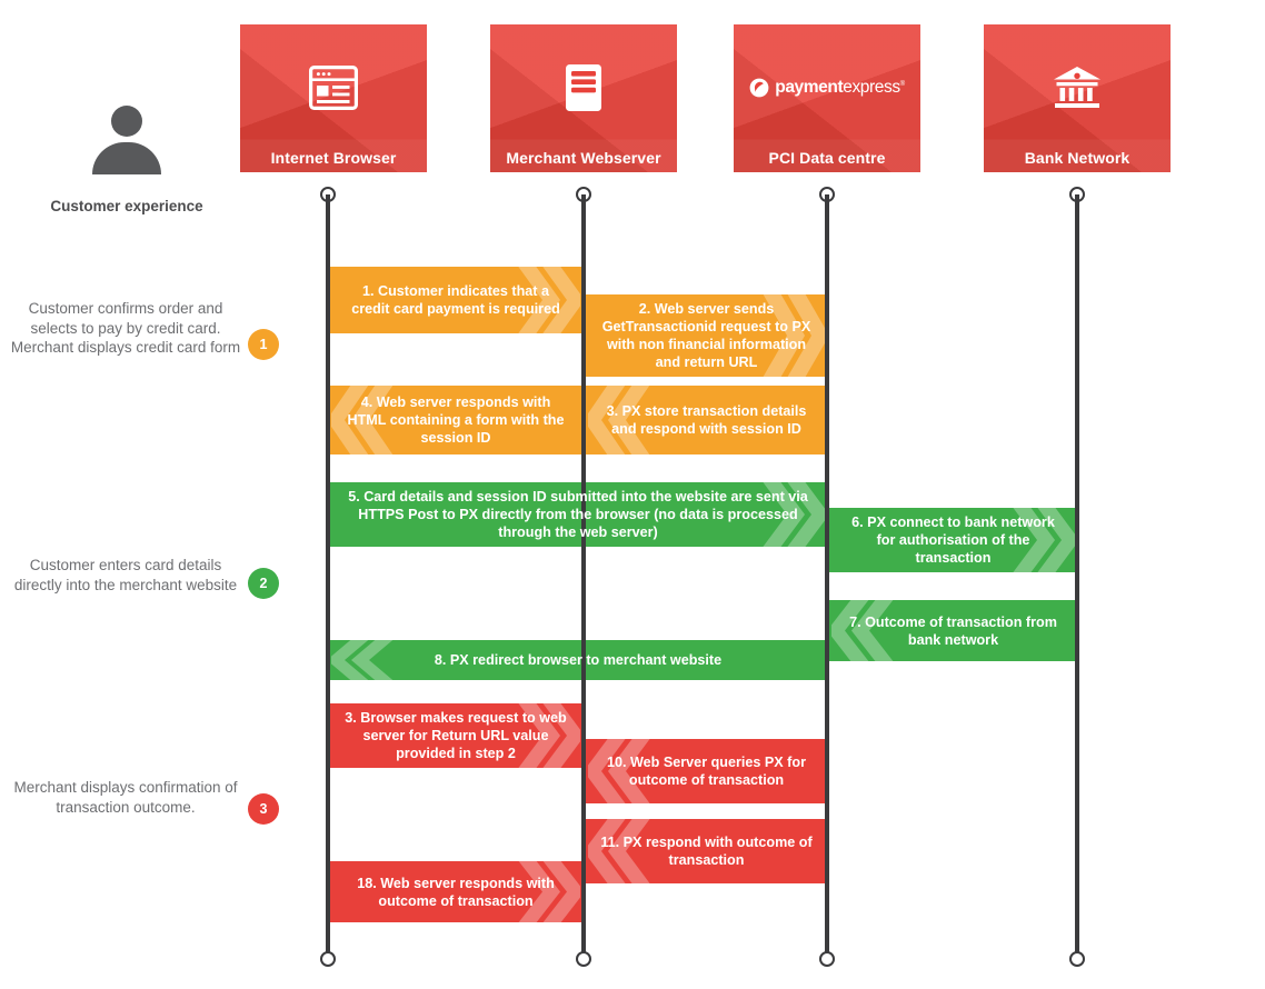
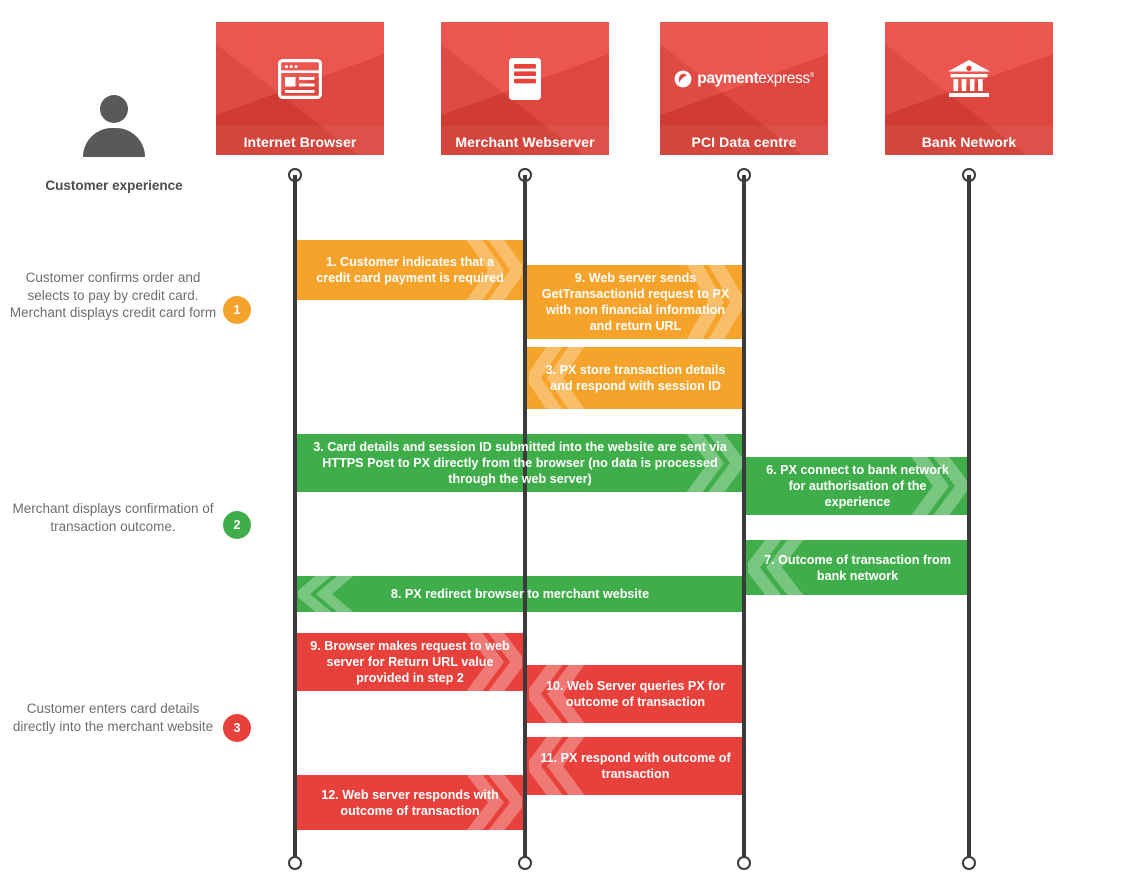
  Customer experience
  Internet Browser
  Merchant Webserver
  paymentexpress
  PCI Data centre
  Bank Network
  Customer confirms order and selects to pay by credit card. Merchant displays credit card form
  1
- Customer enters card details directly into the merchant website
+ Merchant displays confirmation of transaction outcome.
  2
- Merchant displays confirmation of transaction outcome.
+ Customer enters card details directly into the merchant website
  3
  1. Customer indicates that a credit card payment is required
- 2. Web server sends GetTransactionid request to PX with non financial information and return URL
+ 9. Web server sends GetTransactionid request to PX with non financial information and return URL
  3. PX store transaction details and respond with session ID
- 4. Web server responds with HTML containing a form with the session ID
- 5. Card details and session ID submitted into the website are sent via HTTPS Post to PX directly from the browser (no data is processed through the web server)
+ 3. Card details and session ID submitted into the website are sent via HTTPS Post to PX directly from the browser (no data is processed through the web server)
- 6. PX connect to bank network for authorisation of the transaction
+ 6. PX connect to bank network for authorisation of the experience
  7. Outcome of transaction from bank network
  8. PX redirect browser to merchant website
- 3. Browser makes request to web server for Return URL value provided in step 2
+ 9. Browser makes request to web server for Return URL value provided in step 2
  10. Web Server queries PX for outcome of transaction
  11. PX respond with outcome of transaction
- 18. Web server responds with outcome of transaction
+ 12. Web server responds with outcome of transaction
